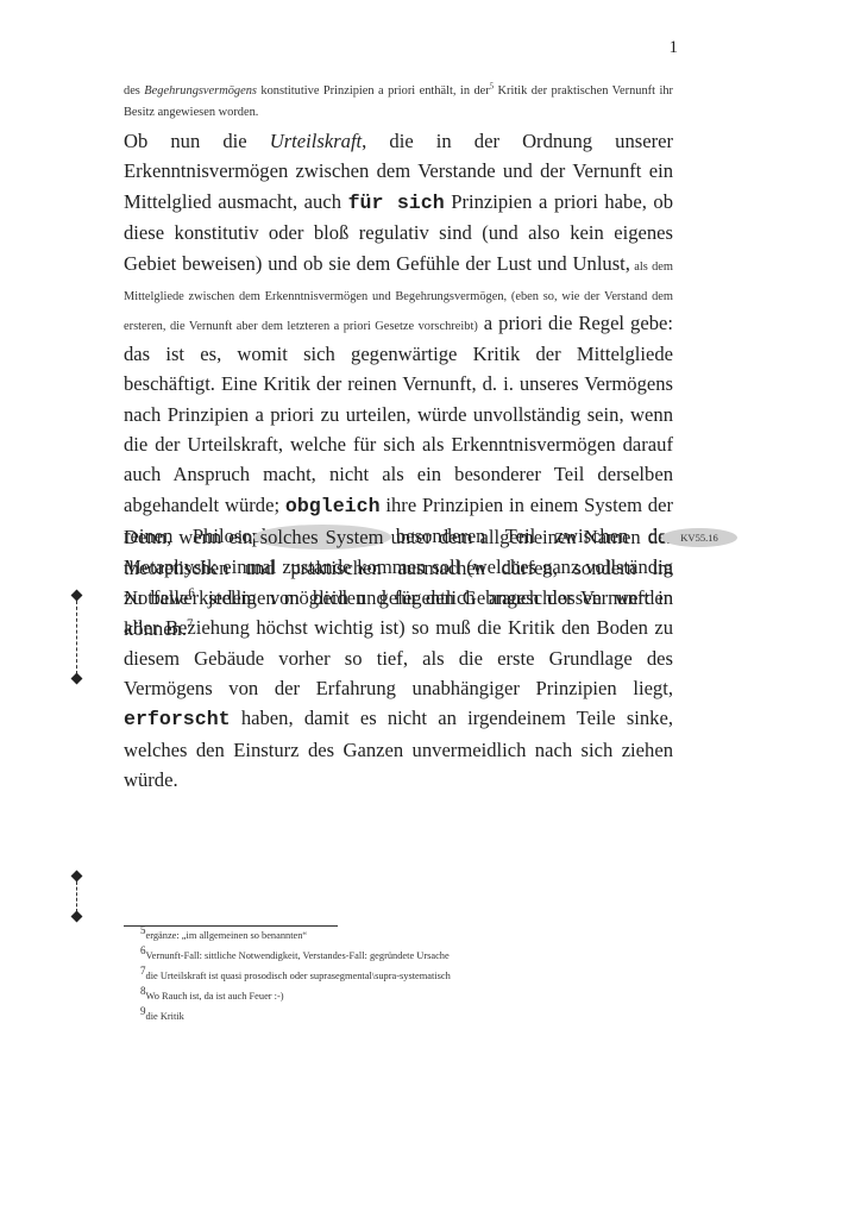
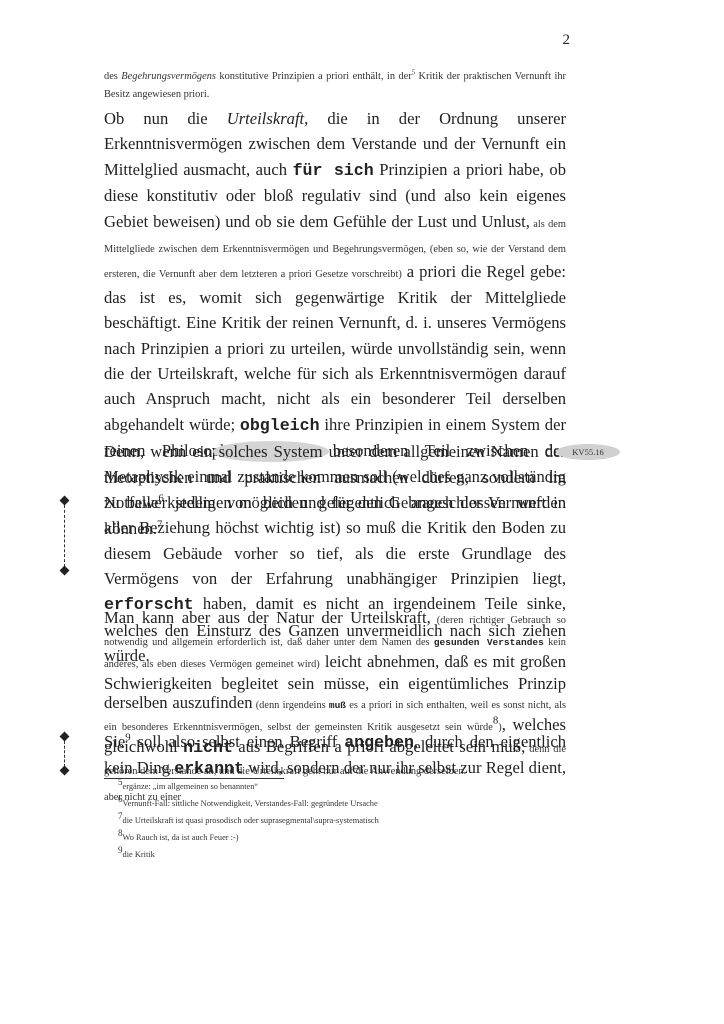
- 1
+ 2
- des Begehrungsvermögens konstitutive Prinzipien a priori enthält, in der Kritik der praktischen Vernunft ihr Besitz angewiesen worden.
+ des Begehrungsvermögens konstitutive Prinzipien a priori enthält, in der Kritik der praktischen Vernunft ihr Besitz angewiesen priori.
  Ob nun die Urteilskraft, die in der Ordnung unserer Erkenntnisvermögen zwischen dem Verstande und der Vernunft ein Mittelglied ausmacht, auch für sich Prinzipien a priori habe, ob diese konstitutiv oder bloß regulativ sind (und also kein eigenes Gebiet beweisen) und ob sie dem Gefühle der Lust und Unlust, als dem Mittelgliede zwischen dem Erkenntnisvermögen und Begehrungsvermögen, (eben so, wie der Verstand dem ersteren, die Vernunft aber dem letzteren a priori Gesetze vorschreibt) a priori die Regel gebe: das ist es, womit sich gegenwärtige Kritik der Mittelgliede beschäftigt. Eine Kritik der reinen Vernunft, d. i. unseres Vermögens nach Prinzipien a priori zu urteilen, würde unvollständig sein, wenn die der Urteilskraft, welche für sich als Erkenntnisvermögen darauf auch Anspruch macht, nicht als ein besonderer Teil derselben abgehandelt würde; obgleich ihre Prinzipien in einem System der reinen Philoso besonderen Teil zwischen d theoretischen und praktischen ausmachen dürfen, sondern im Notfalle6 jedem von beiden gelegentlich angeschlossen werden können.7
  Denn, wenn ein solches System unter dem allgemeinen Namen d Metaphysik einmal zustande kommen soll (welches ganz vollständig zu bewerkstelligen möglich und für den Gebrauch der Vernunft in aller Beziehung höchst wichtig ist) so muß die Kritik den Boden zu diesem Gebäude vorher so tief, als die erste Grundlage des Vermögens von der Erfahrung unabhängiger Prinzipien liegt, erforscht haben, damit es nicht an irgendeinem Teile sinke, welches den Einsturz des Ganzen unvermeidlich nach sich ziehen würde.
  KV55.16
+ Man kann aber aus der Natur der Urteilskraft, (deren richtiger Gebrauch so notwendig und allgemein erforderlich ist, daß daher unter dem Namen des gesunden Verstandes kein anderes, als eben dieses Vermögen gemeinet wird) leicht abnehmen, daß es mit großen Schwierigkeiten begleitet sein müsse, ein eigentümliches Prinzip derselben auszufinden (denn irgendeins muß es a priori in sich enthalten, weil es sonst nicht, als ein besonderes Erkenntnisvermögen, selbst der gemeinsten Kritik ausgesetzt sein würde8), welches gleichwohl nicht aus Begriffen a priori abgeleitet sein muß; denn die gehören dem Verstande an, und die Urteilskraft geht nur auf die Anwendung derselben.
+ Sie9 soll also selbst einen Begriff angeben, durch den eigentlich kein Ding erkannt wird, sondern der nur ihr selbst zur Regel dient, aber nicht zu einer
  5ergänze: „im allgemeinen so benannten“
  6Vernunft-Fall: sittliche Notwendigkeit, Verstandes-Fall: gegründete Ursache
  7die Urteilskraft ist quasi prosodisch oder suprasegmental\supra-systematisch
  8Wo Rauch ist, da ist auch Feuer :-)
  9die Kritik
